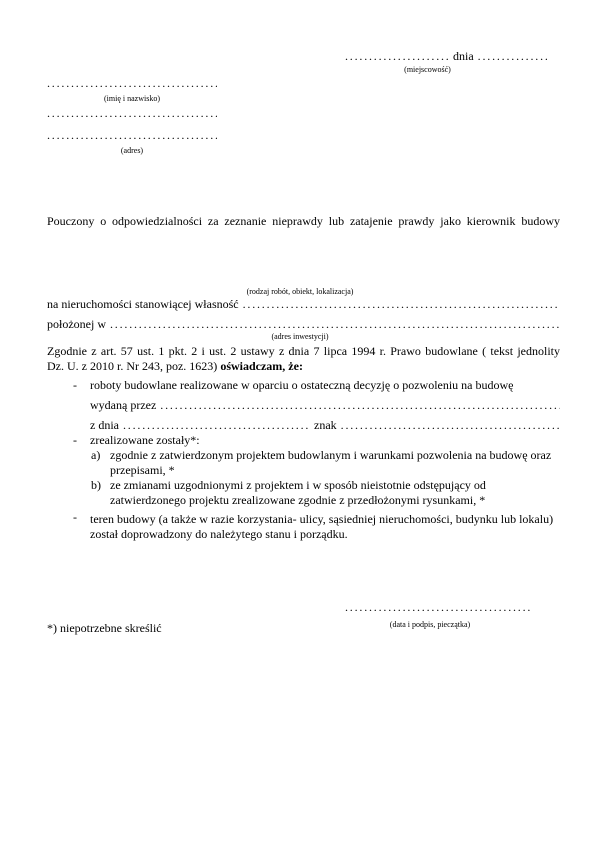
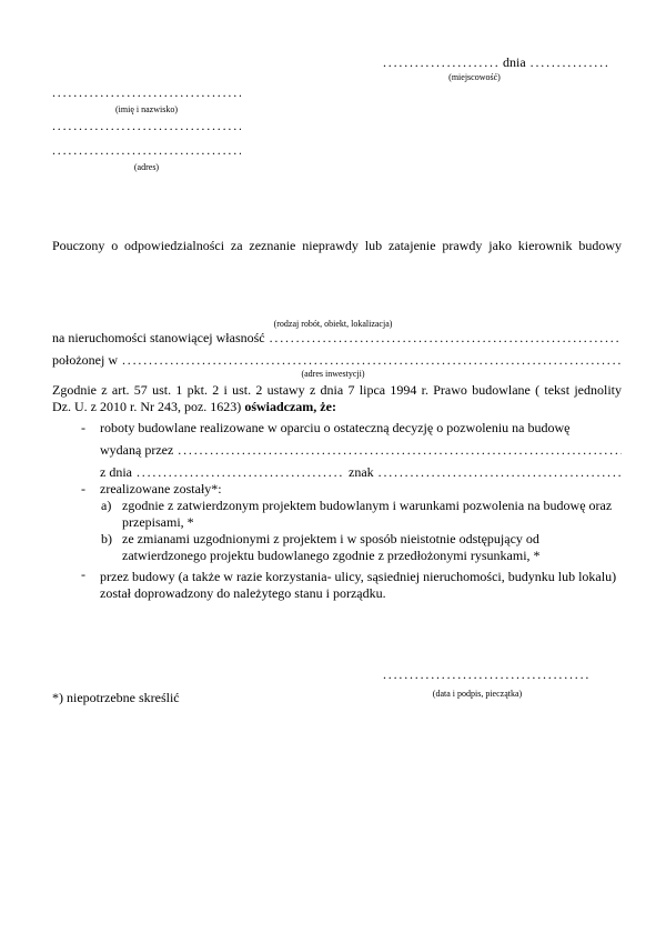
  dnia
  (miejscowość)
  (imię i nazwisko)
  (adres)
  Pouczony o odpowiedzialności za zeznanie nieprawdy lub zatajenie prawdy jako kierownik budowy
  (rodzaj robót, obiekt, lokalizacja)
  na nieruchomości stanowiącej własność
  położonej w
  (adres inwestycji)
  Zgodnie z art. 57 ust. 1 pkt. 2 i ust. 2 ustawy z dnia 7 lipca 1994 r. Prawo budowlane ( tekst jednolity
  Dz. U. z 2010 r. Nr 243, poz. 1623) oświadczam, że:
  -
  roboty budowlane realizowane w oparciu o ostateczną decyzję o pozwoleniu na budowę
  wydaną przez
  z dnia
  znak
  -
  zrealizowane zostały*:
  a)
  zgodnie z zatwierdzonym projektem budowlanym i warunkami pozwolenia na budowę oraz przepisami, *
  b)
- ze zmianami uzgodnionymi z projektem i w sposób nieistotnie odstępujący od zatwierdzonego projektu zrealizowane zgodnie z przedłożonymi rysunkami, *
+ ze zmianami uzgodnionymi z projektem i w sposób nieistotnie odstępujący od zatwierdzonego projektu budowlanego zgodnie z przedłożonymi rysunkami, *
  -
- teren budowy (a także w razie korzystania- ulicy, sąsiedniej nieruchomości, budynku lub lokalu) został doprowadzony do należytego stanu i porządku.
+ przez budowy (a także w razie korzystania- ulicy, sąsiedniej nieruchomości, budynku lub lokalu) został doprowadzony do należytego stanu i porządku.
  (data i podpis, pieczątka)
  *) niepotrzebne skreślić
